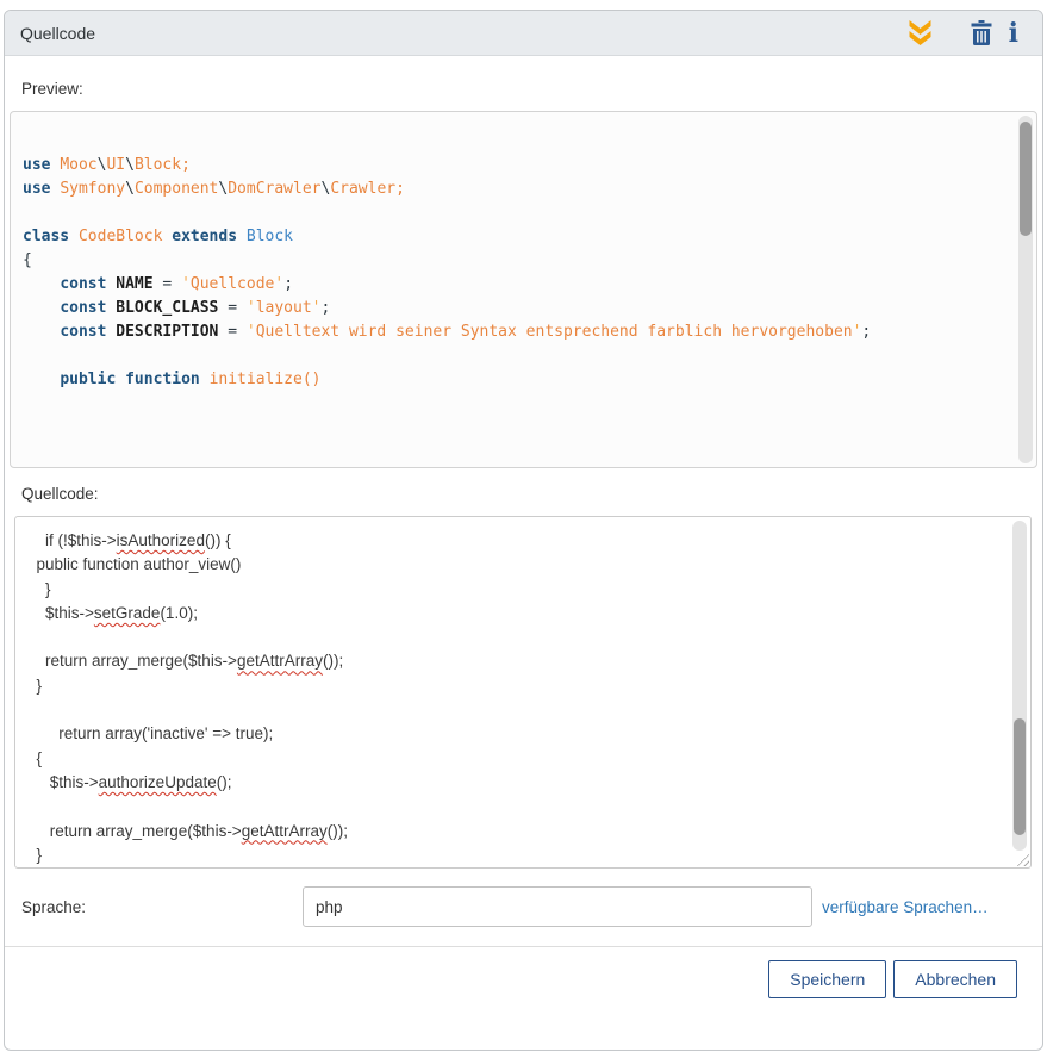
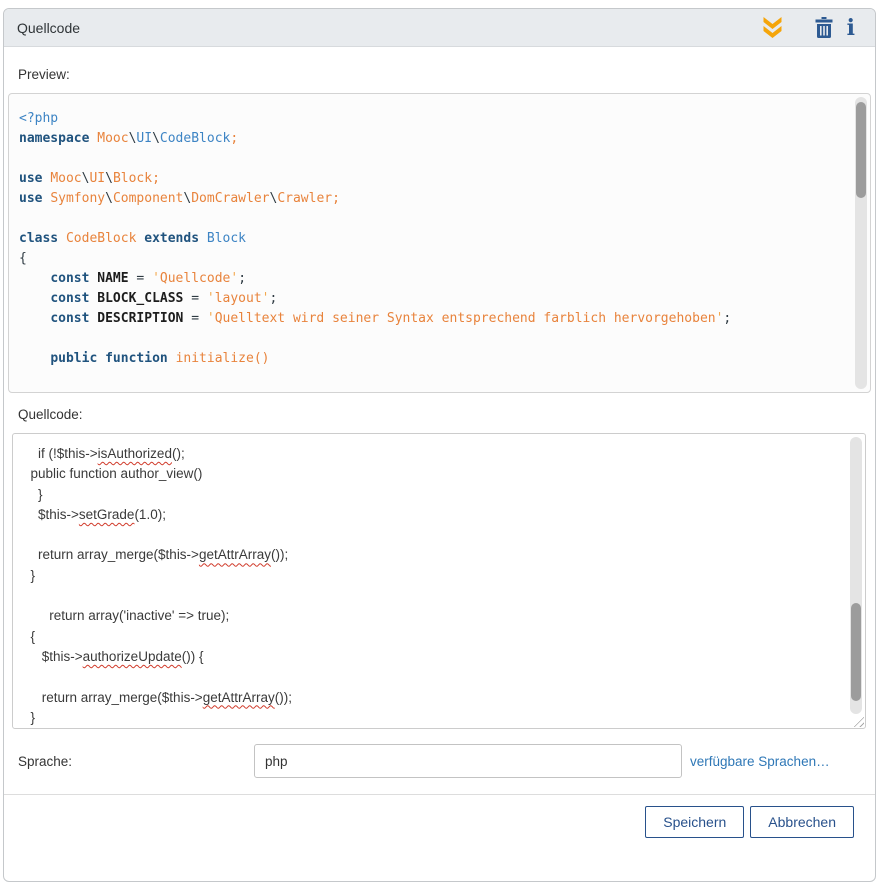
  Quellcode
  i
  Preview:
+ <?php
+ namespace Mooc\UI\CodeBlock;
  use Mooc\UI\Block;
  use Symfony\Component\DomCrawler\Crawler;
  class CodeBlock extends Block
  {
  const NAME = 'Quellcode';
  const BLOCK_CLASS = 'layout';
  const DESCRIPTION = 'Quelltext wird seiner Syntax entsprechend farblich hervorgehoben';
  public function initialize()
  Quellcode:
- if (!$this->isAuthorized()) {
+ if (!$this->isAuthorized();
  public function author_view()
  }
  $this->setGrade(1.0);
  return array_merge($this->getAttrArray());
  }
  return array('inactive' => true);
  {
- $this->authorizeUpdate();
+ $this->authorizeUpdate()) {
  return array_merge($this->getAttrArray());
  }
  Sprache:
  php
  verfügbare Sprachen…
  Speichern
  Abbrechen
